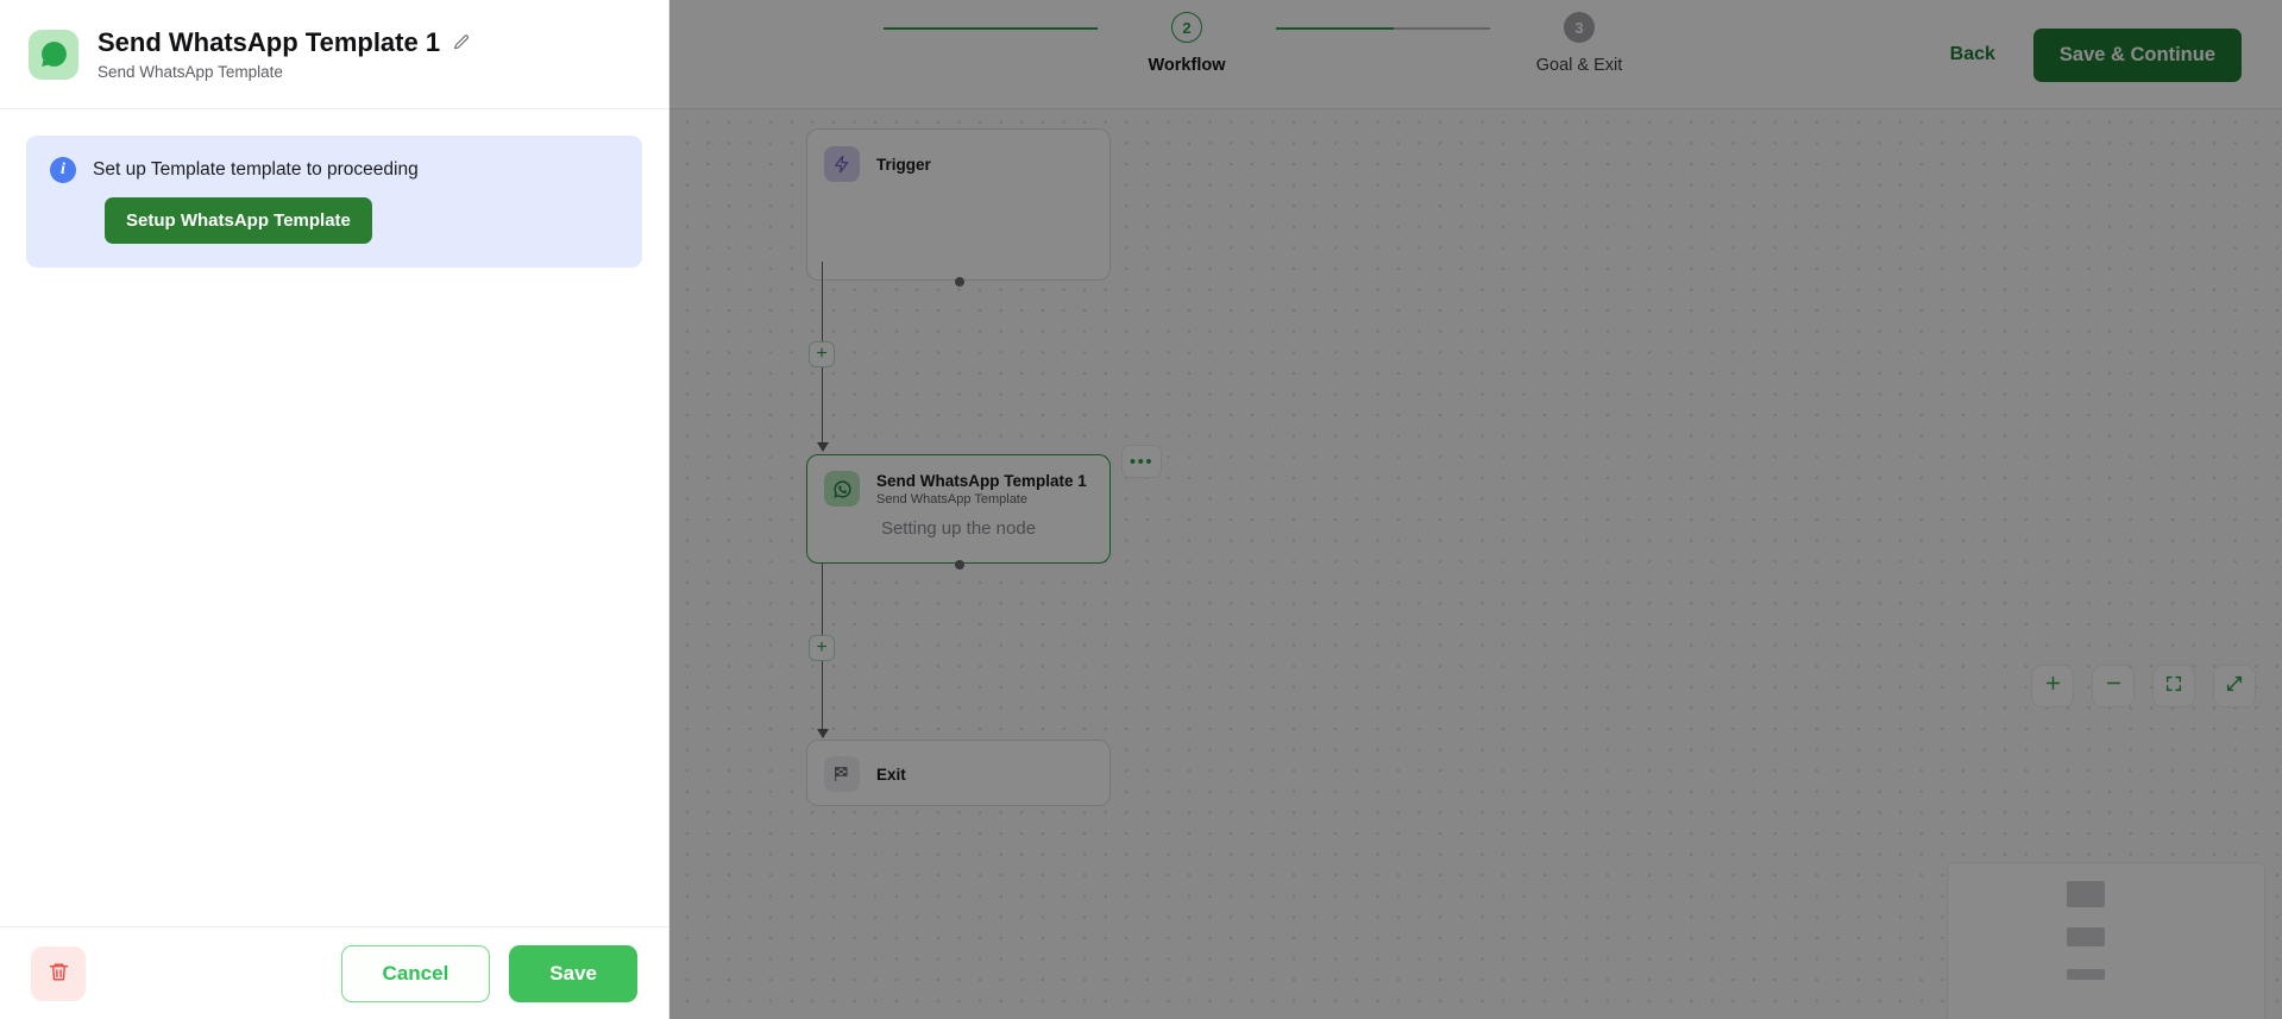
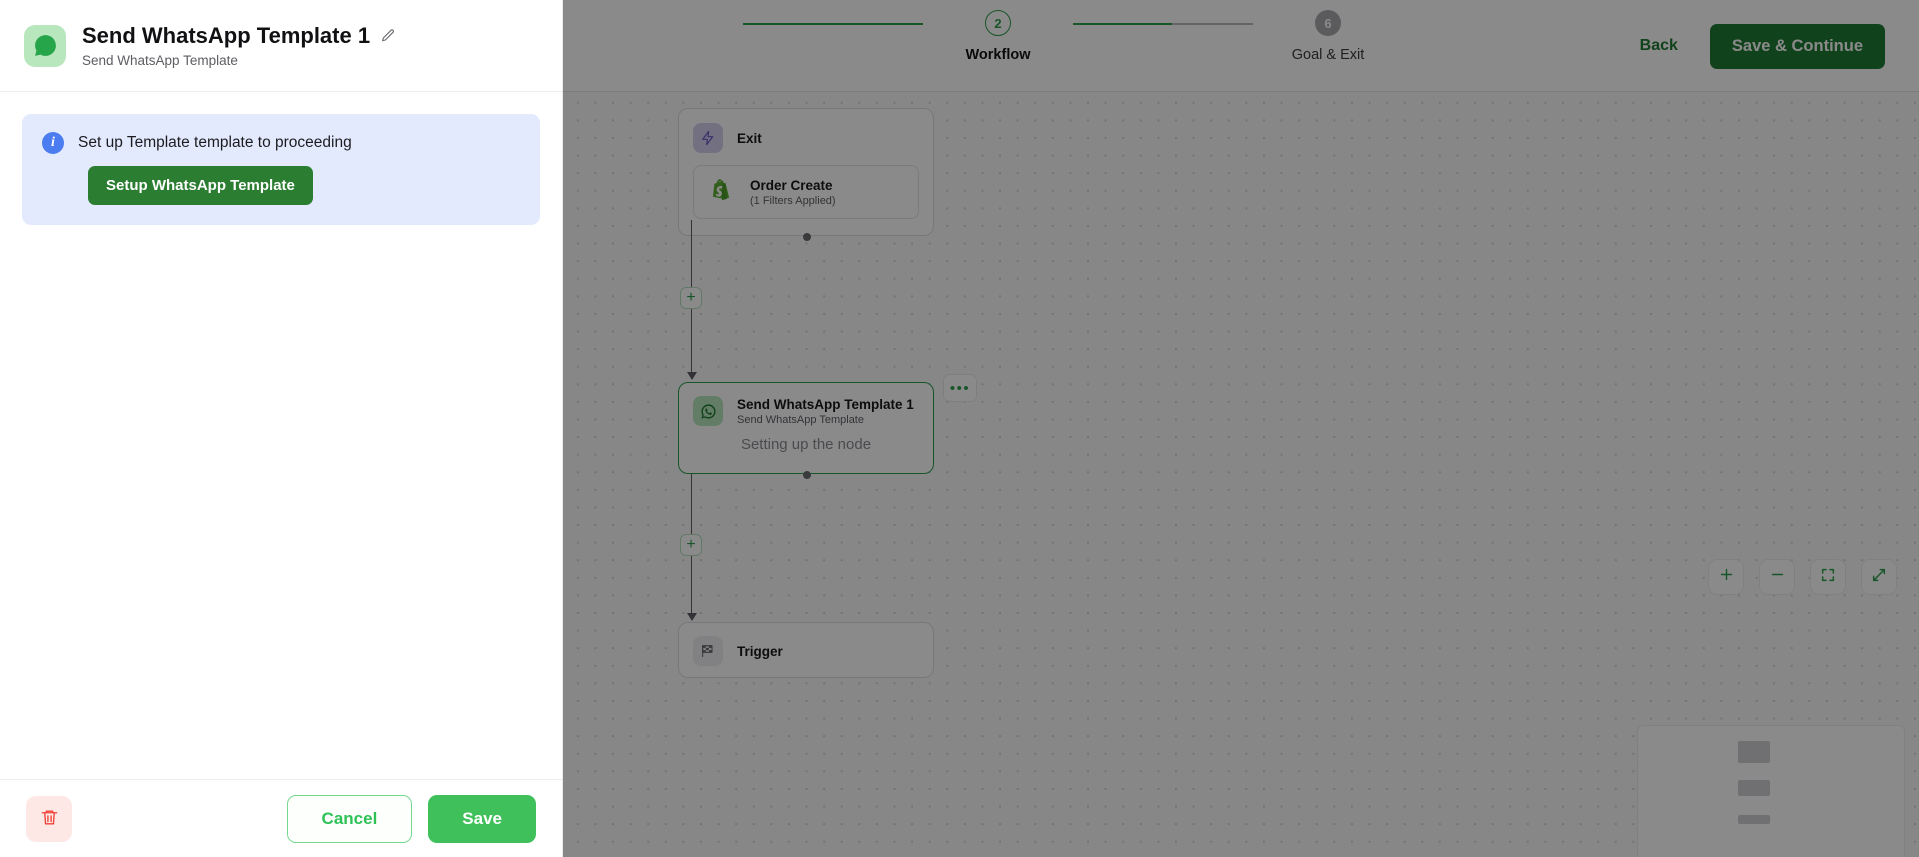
  2
  Workflow
- 3
+ 6
  Goal & Exit
  Back
  Save & Continue
- Trigger
+ Exit
+ Order Create
+ (1 Filters Applied)
  +
  Send WhatsApp Template 1
  Send WhatsApp Template
  Setting up the node
  •••
  +
- Exit
+ Trigger
  Send WhatsApp Template 1
  Send WhatsApp Template
  i
  Set up Template template to proceeding
  Setup WhatsApp Template
  Cancel
  Save
